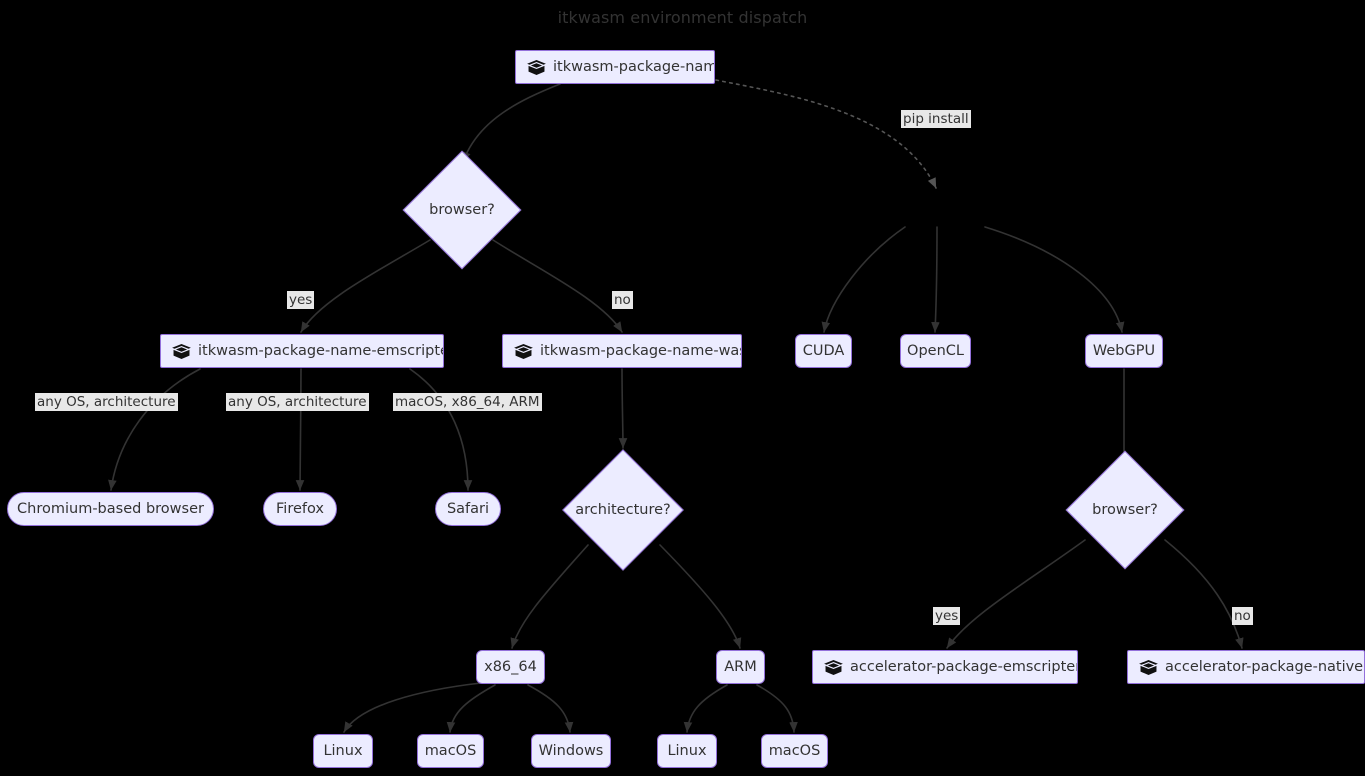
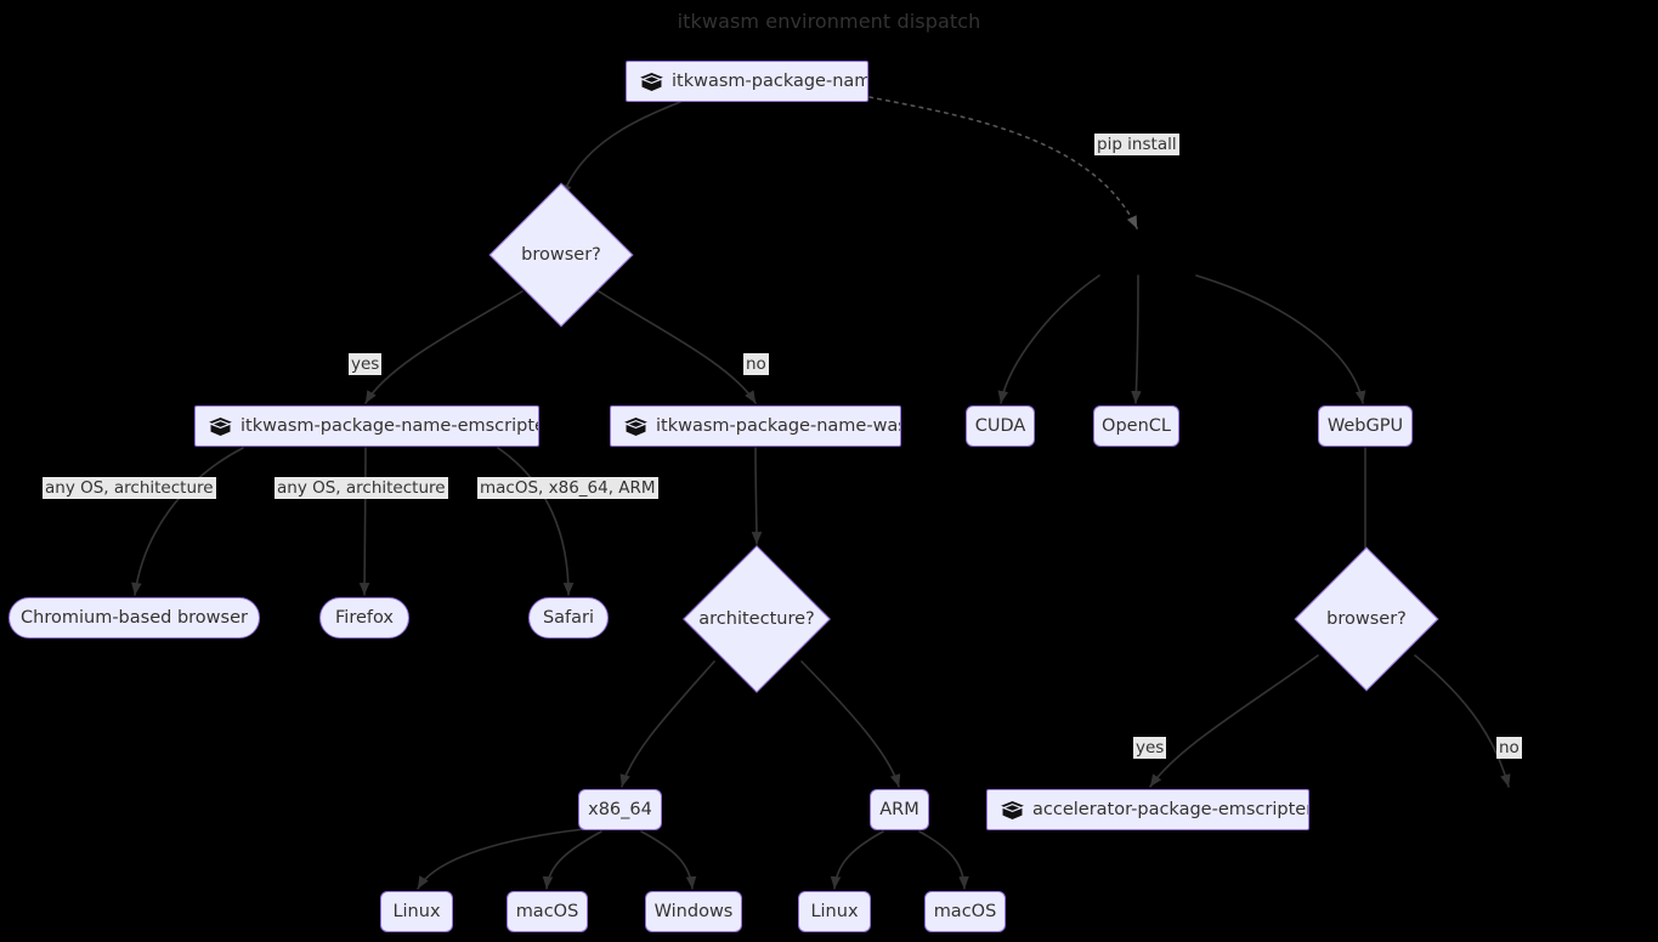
  itkwasm environment dispatch
  pip install
  yes
  no
  any OS, architecture
  any OS, architecture
  macOS, x86_64, ARM
  yes
  no
  itkwasm-package-nam
  browser?
  itkwasm-package-name-emscript
  itkwasm-package-name-wa
  Chromium-based browser
  Firefox
  Safari
  architecture?
  x86_64
  ARM
  Linux
  macOS
  Windows
  Linux
  macOS
  CUDA
  OpenCL
  WebGPU
  browser?
  accelerator-package-emscripte
- accelerator-package-native
